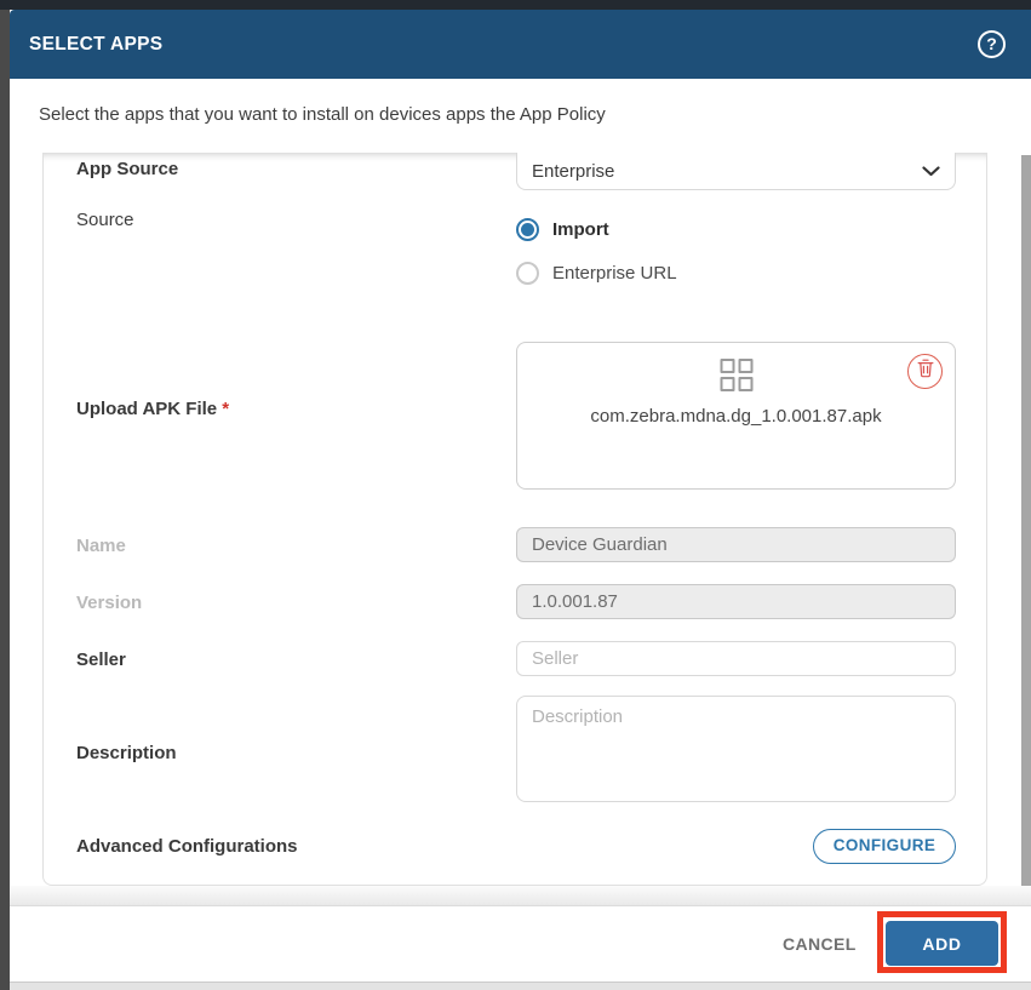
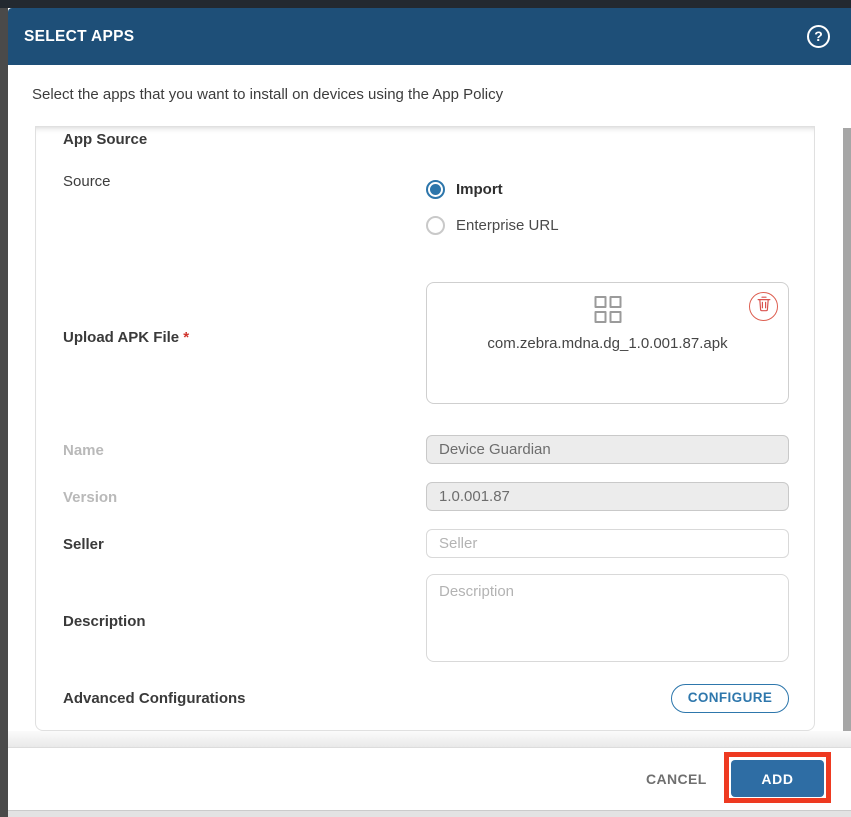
  SELECT APPS
  ?
- Select the apps that you want to install on devices apps the App Policy
+ Select the apps that you want to install on devices using the App Policy
  App Source
- Enterprise
  Source
  Import
  Enterprise URL
  Upload APK File *
  com.zebra.mdna.dg_1.0.001.87.apk
  Name
  Device Guardian
  Version
  1.0.001.87
  Seller
  Seller
  Description
  Description
  Advanced Configurations
  CONFIGURE
  CANCEL
  ADD
